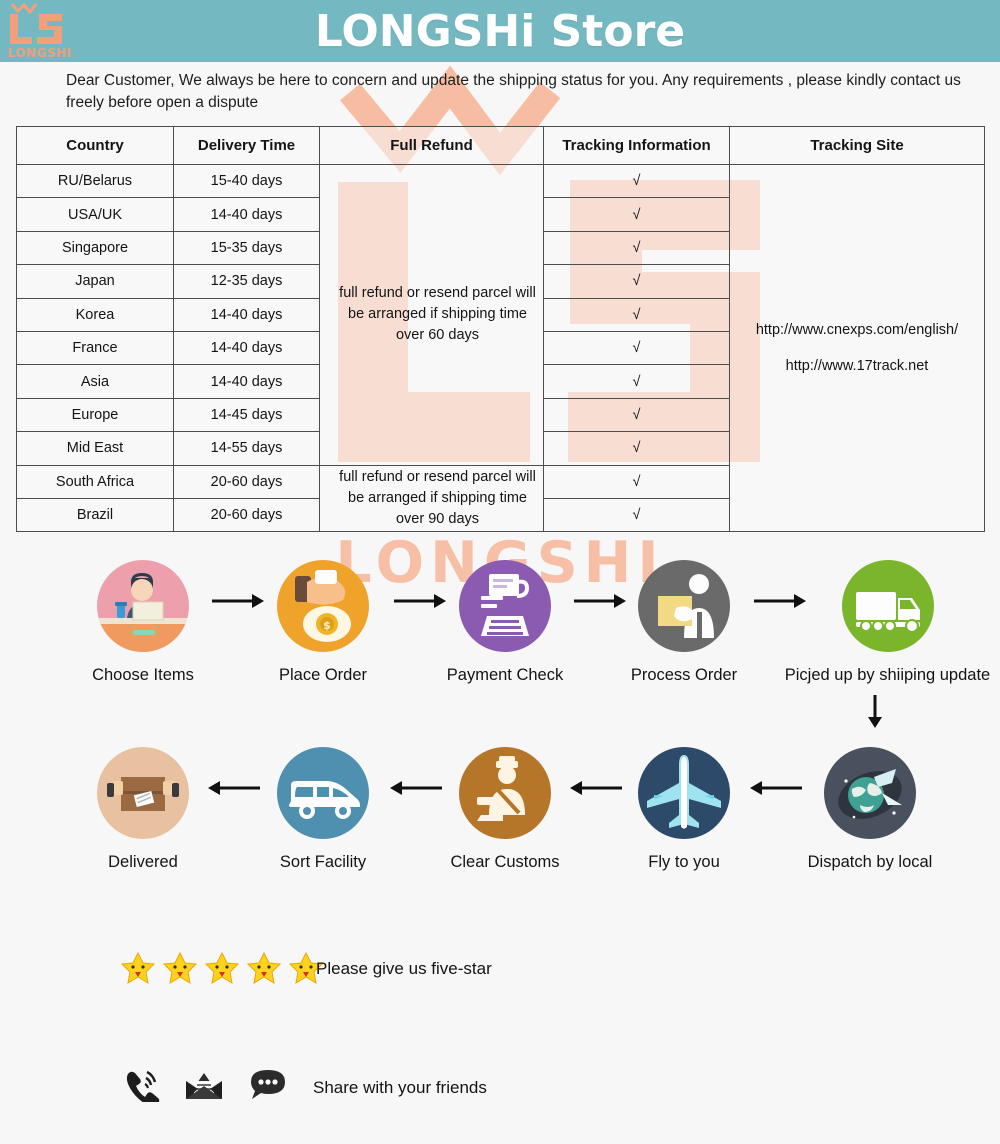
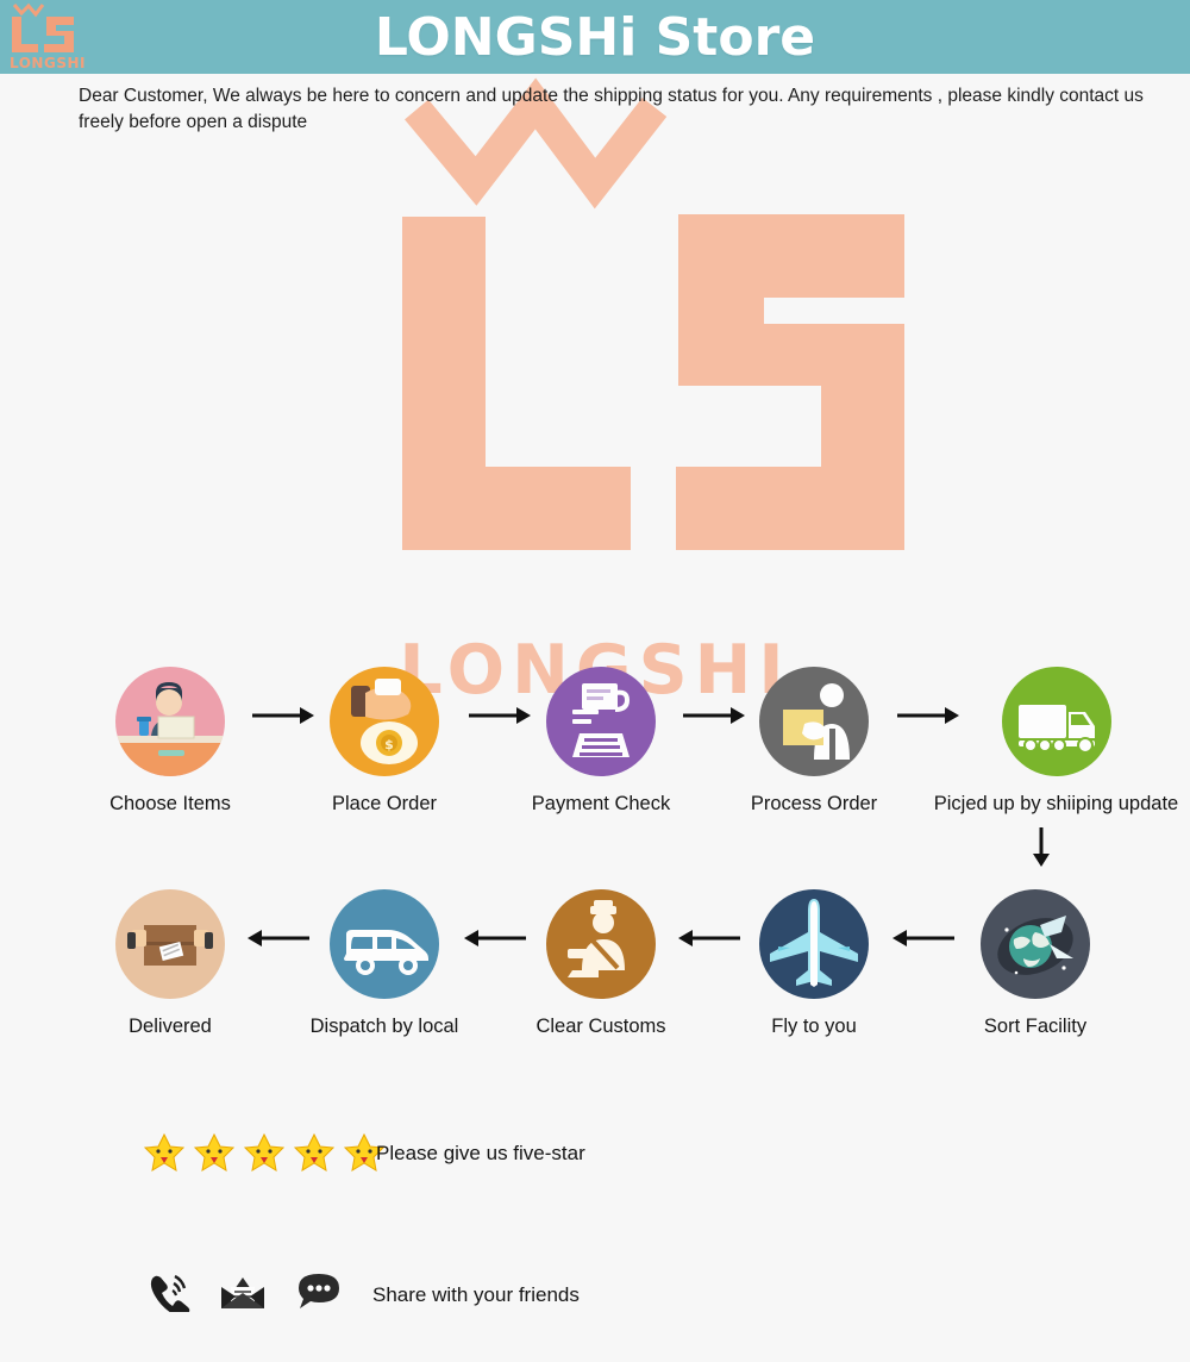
  LONGSHI
  LONGSHi Store
  LONSHI
  Dear Customer, We always be here to concern and update the shipping status for you. Any requirements , please kindly contact us freely before open a dispute
- Country	Delivery Time	Full Refund	Tracking Information	Tracking Site
- RU/Belarus	15-40 days	full refund or resend parcel will be arranged if shipping time over 60 days	√	http://www.cnexps.com/english/ http://www.17track.net
- USA/UK	14-40 days	√
- Singapore	15-35 days	√
- Japan	12-35 days	√
- Korea	14-40 days	√
- France	14-40 days	√
- Asia	14-40 days	√
- Europe	14-45 days	√
- Mid East	14-55 days	√
- South Africa	20-60 days	full refund or resend parcel will be arranged if shipping time over 90 days	√
- Brazil	20-60 days	√
  Choose Items
  $
  Place Order
  Payment Check
  Process Order
  Picjed up by shiiping update
  Delivered
- Sort Facility
+ Dispatch by local
  Clear Customs
  Fly to you
- Dispatch by local
+ Sort Facility
  Please give us five-star
  Share with your friends
